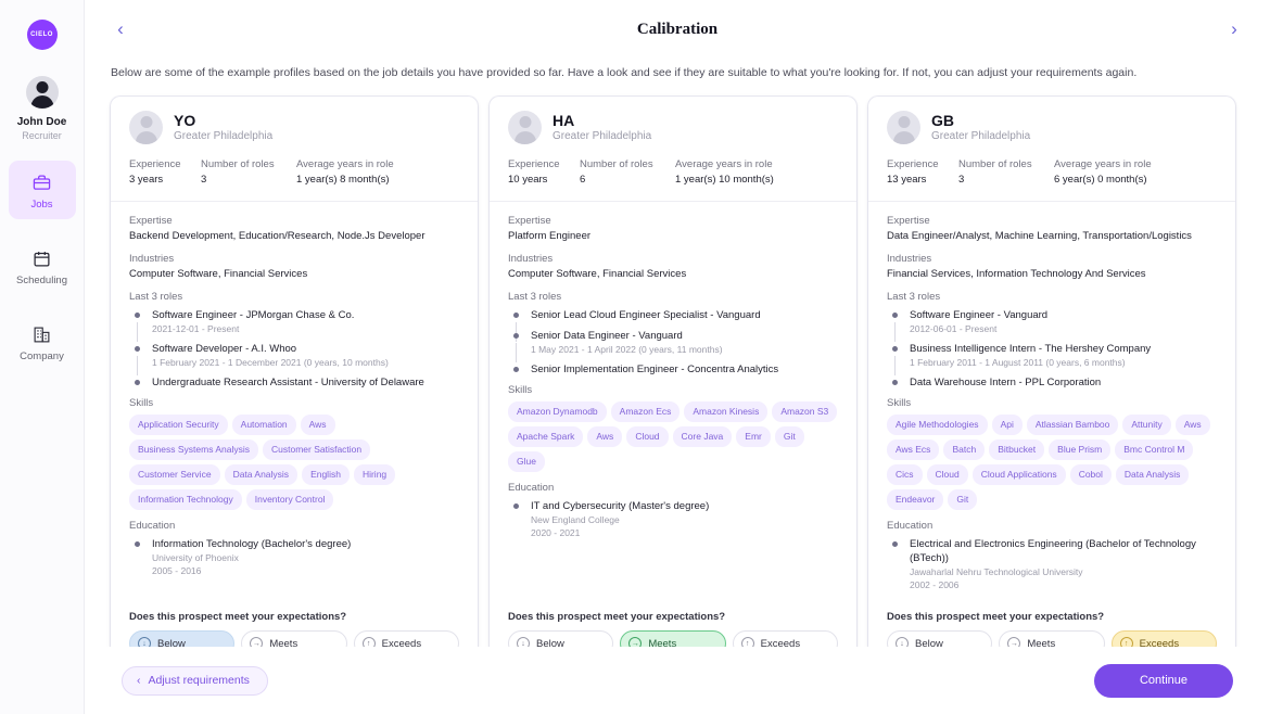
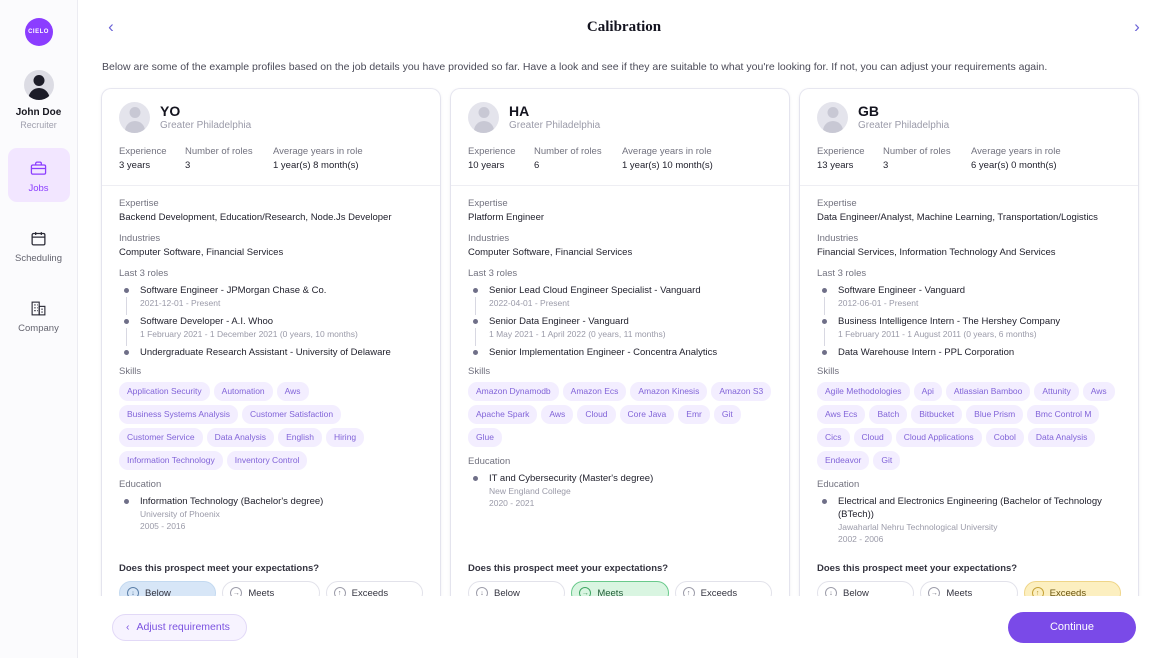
  John Doe
  Recruiter
  Jobs
  Scheduling
  Company
  ‹
  Calibration
  ›
  Below are some of the example profiles based on the job details you have provided so far. Have a look and see if they are suitable to what you're looking for. If not, you can adjust your requirements again.
  YO
  Greater Philadelphia
  Experience
  3 years
  Number of roles
  3
  Average years in role
  1 year(s) 8 month(s)
  Expertise
  Backend Development, Education/Research, Node.Js Developer
  Industries
  Computer Software, Financial Services
  Last 3 roles
  Software Engineer - JPMorgan Chase & Co.
  2021-12-01 - Present
  Software Developer - A.I. Whoo
  1 February 2021 - 1 December 2021 (0 years, 10 months)
  Undergraduate Research Assistant - University of Delaware
  Skills
  Application Security
  Automation
  Aws
  Business Systems Analysis
  Customer Satisfaction
  Customer Service
  Data Analysis
  English
  Hiring
  Information Technology
  Inventory Control
  Education
  Information Technology (Bachelor's degree)
  University of Phoenix
  2005 - 2016
  Does this prospect meet your expectations?
  Below
  Meets
  Exceeds
  HA
  Greater Philadelphia
  Experience
  10 years
  Number of roles
  6
  Average years in role
  1 year(s) 10 month(s)
  Expertise
  Platform Engineer
  Industries
  Computer Software, Financial Services
  Last 3 roles
  Senior Lead Cloud Engineer Specialist - Vanguard
+ 2022-04-01 - Present
  Senior Data Engineer - Vanguard
  1 May 2021 - 1 April 2022 (0 years, 11 months)
  Senior Implementation Engineer - Concentra Analytics
  Skills
  Amazon Dynamodb
  Amazon Ecs
  Amazon Kinesis
  Amazon S3
  Apache Spark
  Aws
  Cloud
  Core Java
  Emr
  Git
  Glue
  Education
  IT and Cybersecurity (Master's degree)
  New England College
  2020 - 2021
  Does this prospect meet your expectations?
  Below
  Meets
  Exceeds
  GB
  Greater Philadelphia
  Experience
  13 years
  Number of roles
  3
  Average years in role
  6 year(s) 0 month(s)
  Expertise
  Data Engineer/Analyst, Machine Learning, Transportation/Logistics
  Industries
  Financial Services, Information Technology And Services
  Last 3 roles
  Software Engineer - Vanguard
  2012-06-01 - Present
  Business Intelligence Intern - The Hershey Company
  1 February 2011 - 1 August 2011 (0 years, 6 months)
  Data Warehouse Intern - PPL Corporation
  Skills
  Agile Methodologies
  Api
  Atlassian Bamboo
  Attunity
  Aws
  Aws Ecs
  Batch
  Bitbucket
  Blue Prism
  Bmc Control M
  Cics
  Cloud
  Cloud Applications
  Cobol
  Data Analysis
  Endeavor
  Git
  Education
  Electrical and Electronics Engineering (Bachelor of Technology (BTech))
  Jawaharlal Nehru Technological University
  2002 - 2006
  Does this prospect meet your expectations?
  Below
  Meets
  Exceeds
  ‹
  Adjust requirements
  Continue
